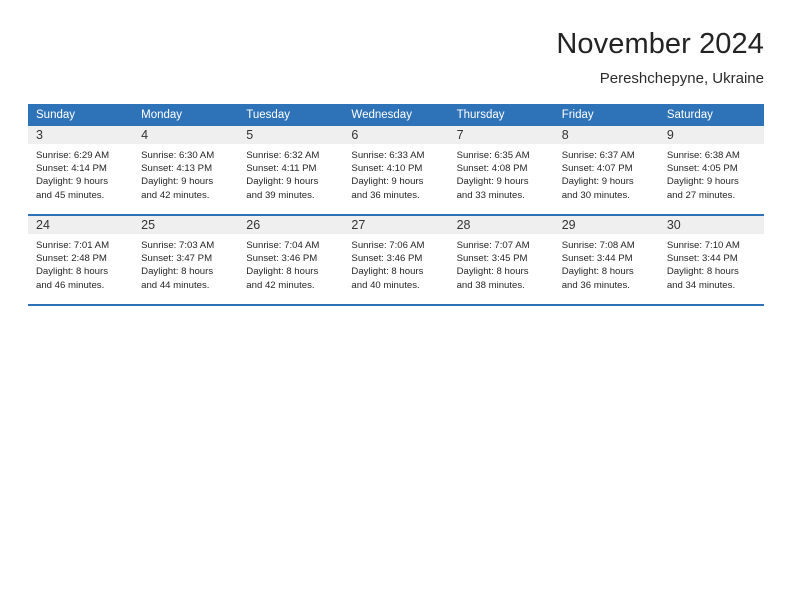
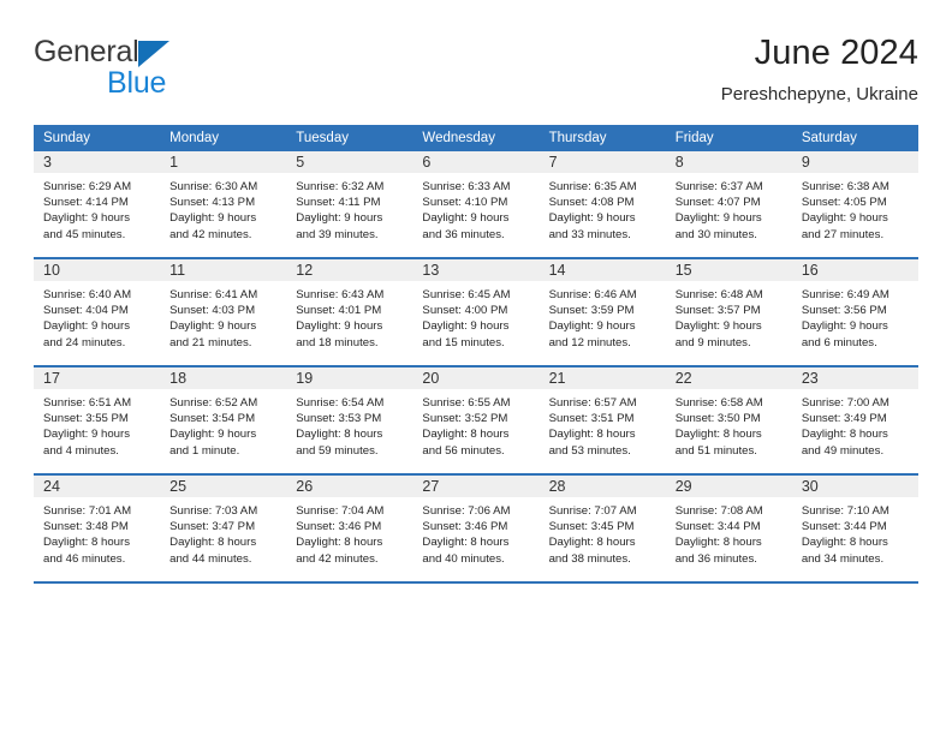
+ General
+ Blue
- November 2024
+ June 2024
  Pereshchepyne, Ukraine
  Sunday	Monday	Tuesday	Wednesday	Thursday	Friday	Saturday
- 3Sunrise: 6:29 AM Sunset: 4:14 PM Daylight: 9 hours and 45 minutes.	4Sunrise: 6:30 AM Sunset: 4:13 PM Daylight: 9 hours and 42 minutes.	5Sunrise: 6:32 AM Sunset: 4:11 PM Daylight: 9 hours and 39 minutes.	6Sunrise: 6:33 AM Sunset: 4:10 PM Daylight: 9 hours and 36 minutes.	7Sunrise: 6:35 AM Sunset: 4:08 PM Daylight: 9 hours and 33 minutes.	8Sunrise: 6:37 AM Sunset: 4:07 PM Daylight: 9 hours and 30 minutes.	9Sunrise: 6:38 AM Sunset: 4:05 PM Daylight: 9 hours and 27 minutes.
+ 3Sunrise: 6:29 AM Sunset: 4:14 PM Daylight: 9 hours and 45 minutes.	1Sunrise: 6:30 AM Sunset: 4:13 PM Daylight: 9 hours and 42 minutes.	5Sunrise: 6:32 AM Sunset: 4:11 PM Daylight: 9 hours and 39 minutes.	6Sunrise: 6:33 AM Sunset: 4:10 PM Daylight: 9 hours and 36 minutes.	7Sunrise: 6:35 AM Sunset: 4:08 PM Daylight: 9 hours and 33 minutes.	8Sunrise: 6:37 AM Sunset: 4:07 PM Daylight: 9 hours and 30 minutes.	9Sunrise: 6:38 AM Sunset: 4:05 PM Daylight: 9 hours and 27 minutes.
+ 10Sunrise: 6:40 AM Sunset: 4:04 PM Daylight: 9 hours and 24 minutes.	11Sunrise: 6:41 AM Sunset: 4:03 PM Daylight: 9 hours and 21 minutes.	12Sunrise: 6:43 AM Sunset: 4:01 PM Daylight: 9 hours and 18 minutes.	13Sunrise: 6:45 AM Sunset: 4:00 PM Daylight: 9 hours and 15 minutes.	14Sunrise: 6:46 AM Sunset: 3:59 PM Daylight: 9 hours and 12 minutes.	15Sunrise: 6:48 AM Sunset: 3:57 PM Daylight: 9 hours and 9 minutes.	16Sunrise: 6:49 AM Sunset: 3:56 PM Daylight: 9 hours and 6 minutes.
+ 17Sunrise: 6:51 AM Sunset: 3:55 PM Daylight: 9 hours and 4 minutes.	18Sunrise: 6:52 AM Sunset: 3:54 PM Daylight: 9 hours and 1 minute.	19Sunrise: 6:54 AM Sunset: 3:53 PM Daylight: 8 hours and 59 minutes.	20Sunrise: 6:55 AM Sunset: 3:52 PM Daylight: 8 hours and 56 minutes.	21Sunrise: 6:57 AM Sunset: 3:51 PM Daylight: 8 hours and 53 minutes.	22Sunrise: 6:58 AM Sunset: 3:50 PM Daylight: 8 hours and 51 minutes.	23Sunrise: 7:00 AM Sunset: 3:49 PM Daylight: 8 hours and 49 minutes.
- 24Sunrise: 7:01 AM Sunset: 2:48 PM Daylight: 8 hours and 46 minutes.	25Sunrise: 7:03 AM Sunset: 3:47 PM Daylight: 8 hours and 44 minutes.	26Sunrise: 7:04 AM Sunset: 3:46 PM Daylight: 8 hours and 42 minutes.	27Sunrise: 7:06 AM Sunset: 3:46 PM Daylight: 8 hours and 40 minutes.	28Sunrise: 7:07 AM Sunset: 3:45 PM Daylight: 8 hours and 38 minutes.	29Sunrise: 7:08 AM Sunset: 3:44 PM Daylight: 8 hours and 36 minutes.	30Sunrise: 7:10 AM Sunset: 3:44 PM Daylight: 8 hours and 34 minutes.
+ 24Sunrise: 7:01 AM Sunset: 3:48 PM Daylight: 8 hours and 46 minutes.	25Sunrise: 7:03 AM Sunset: 3:47 PM Daylight: 8 hours and 44 minutes.	26Sunrise: 7:04 AM Sunset: 3:46 PM Daylight: 8 hours and 42 minutes.	27Sunrise: 7:06 AM Sunset: 3:46 PM Daylight: 8 hours and 40 minutes.	28Sunrise: 7:07 AM Sunset: 3:45 PM Daylight: 8 hours and 38 minutes.	29Sunrise: 7:08 AM Sunset: 3:44 PM Daylight: 8 hours and 36 minutes.	30Sunrise: 7:10 AM Sunset: 3:44 PM Daylight: 8 hours and 34 minutes.
